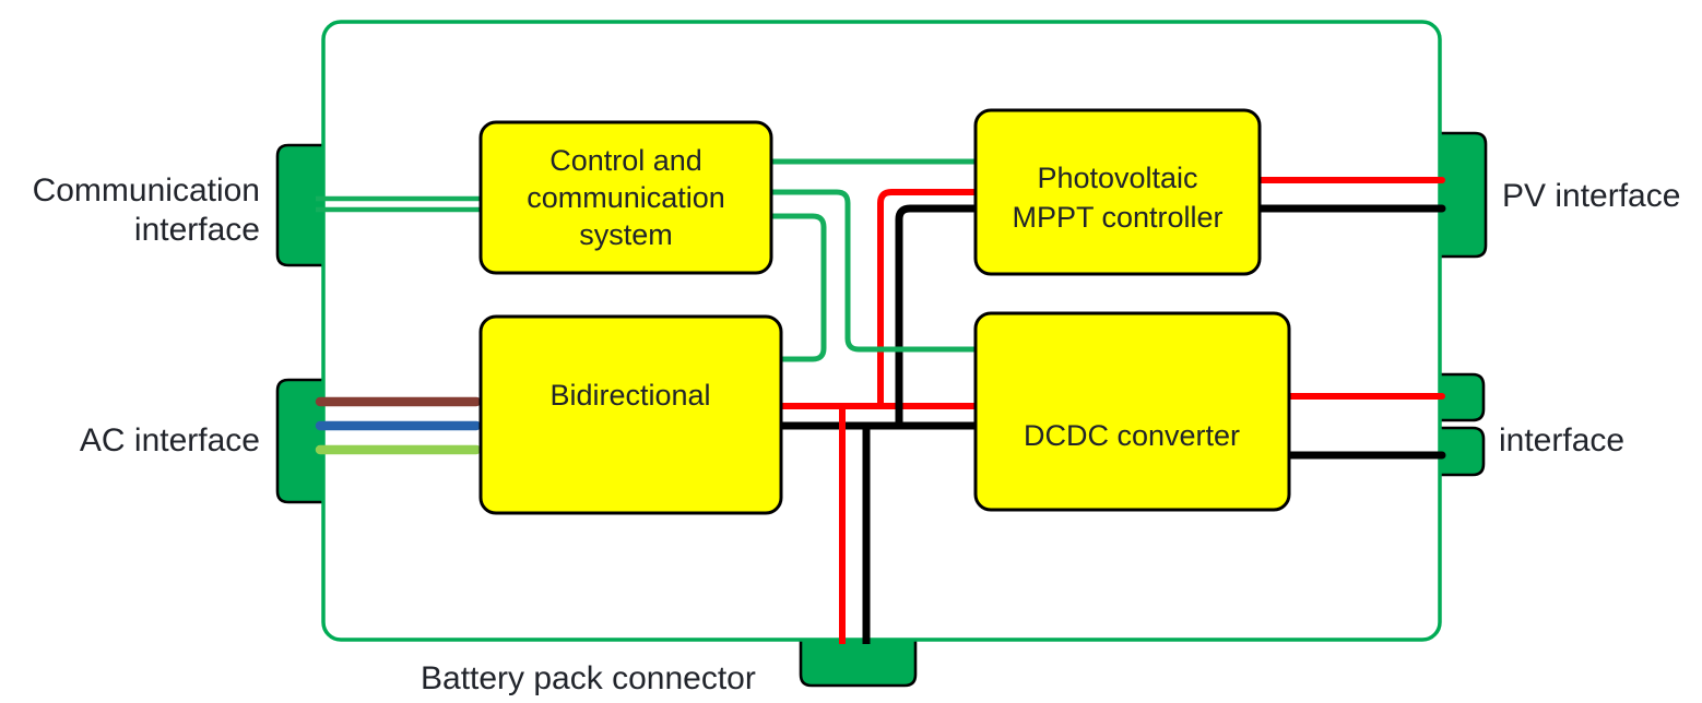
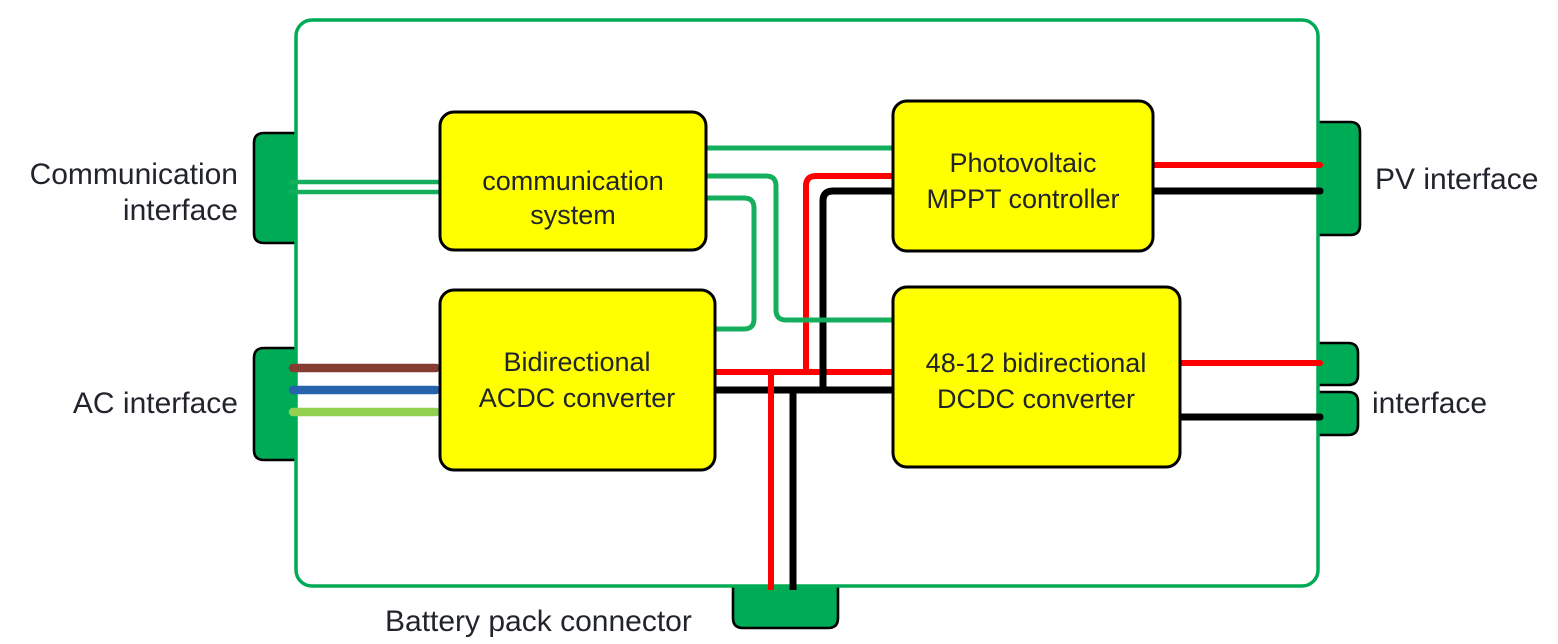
- Control and
  communication
  system
  Photovoltaic
  MPPT controller
  Bidirectional
+ ACDC converter
+ 48-12 bidirectional
  DCDC converter
  Communication
  interface
  AC interface
  PV interface
  interface
  Battery pack connector
